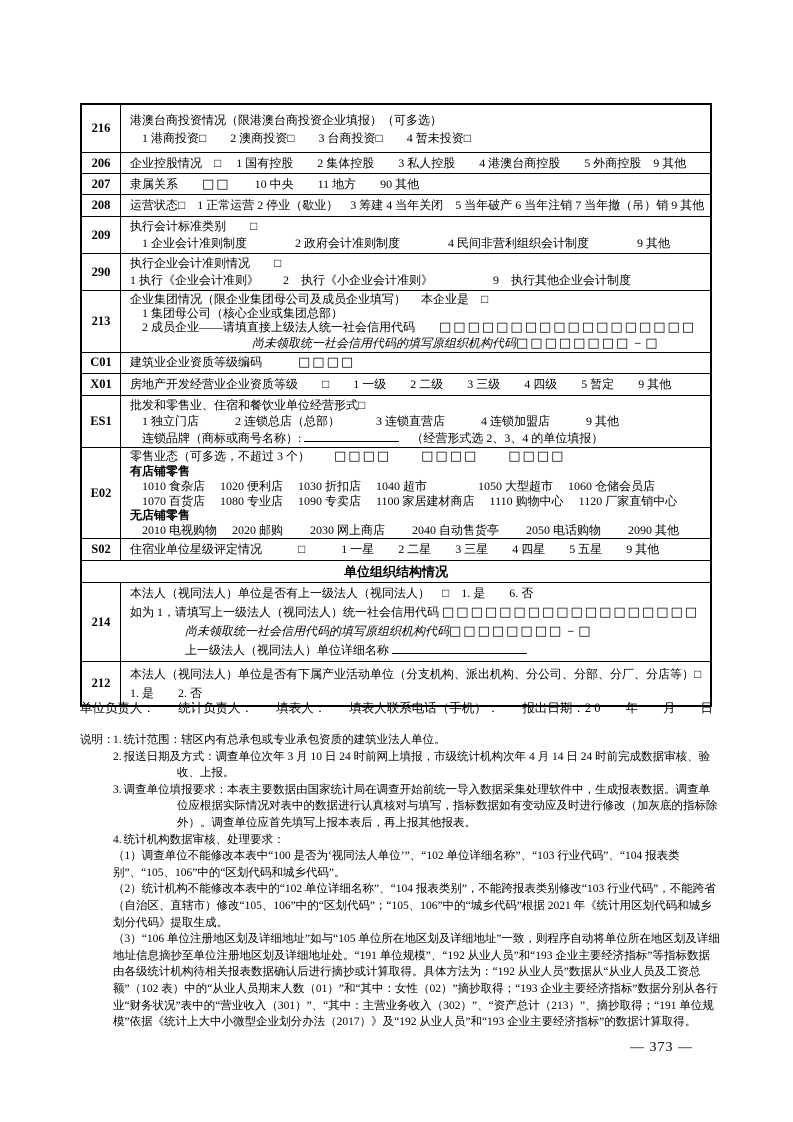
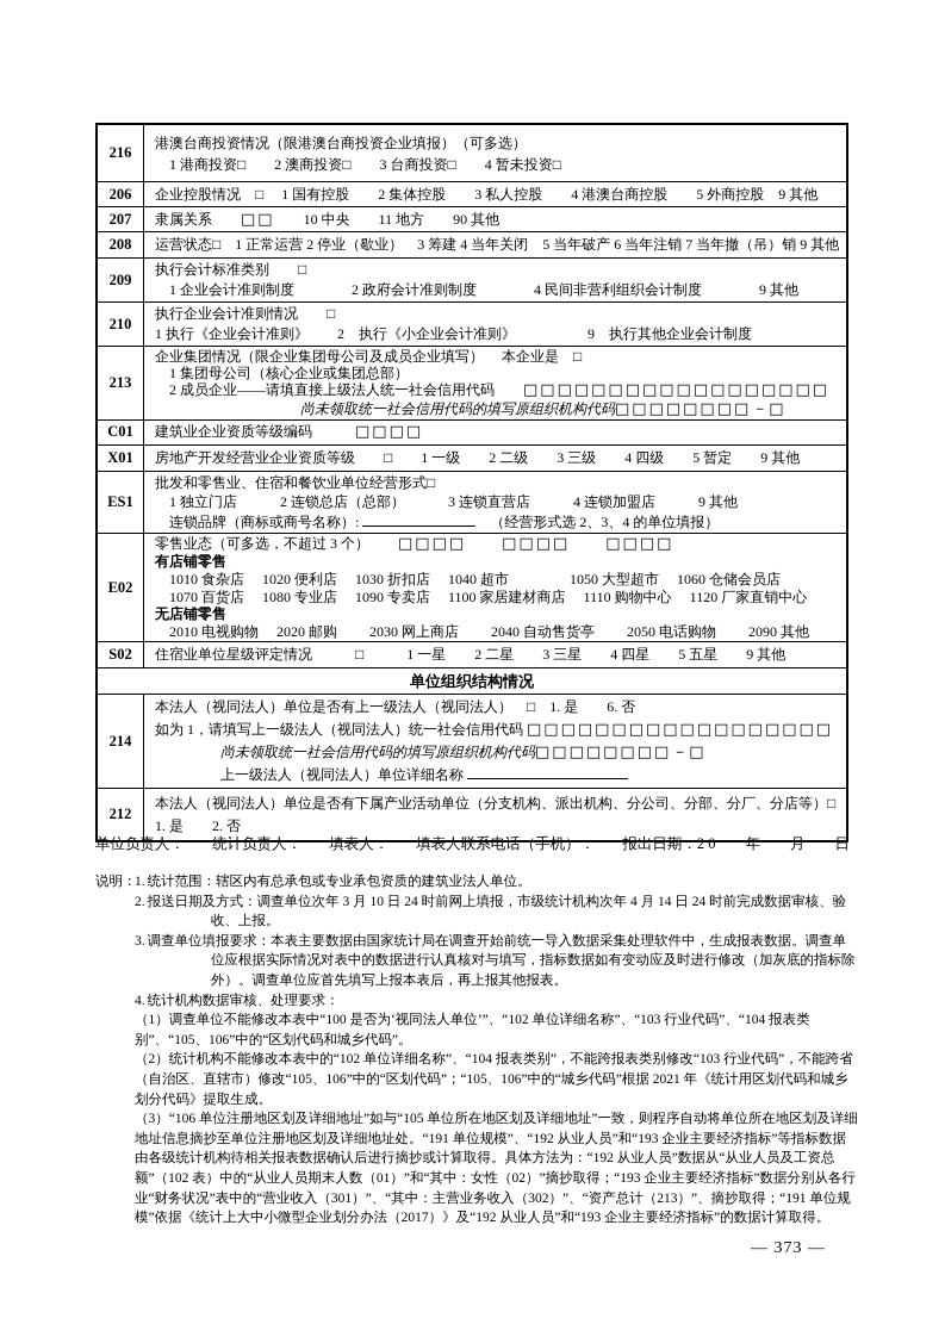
  216
  港澳台商投资情况（限港澳台商投资企业填报）（可多选）
  1 港商投资□ 2 澳商投资□ 3 台商投资□ 4 暂未投资□
  206
  企业控股情况 □ 1 国有控股 2 集体控股 3 私人控股 4 港澳台商控股 5 外商控股 9 其他
  207
  隶属关系 □□ 10 中央 11 地方 90 其他
  208
  运营状态□ 1 正常运营 2 停业（歇业） 3 筹建 4 当年关闭 5 当年破产 6 当年注销 7 当年撤（吊）销 9 其他
  209
  执行会计标准类别 □
  1 企业会计准则制度 2 政府会计准则制度 4 民间非营利组织会计制度 9 其他
- 290
+ 210
  执行企业会计准则情况 □
  1 执行《企业会计准则》 2 执行《小企业会计准则》 9 执行其他企业会计制度
  213
  企业集团情况（限企业集团母公司及成员企业填写） 本企业是 □
  1 集团母公司（核心企业或集团总部）
  2 成员企业——请填直接上级法人统一社会信用代码 □□□□□□□□□□□□□□□□□□
  尚未领取统一社会信用代码的填写原组织机构代码□□□□□□□□－□
  C01
  建筑业企业资质等级编码 □□□□
  X01
  房地产开发经营业企业资质等级 □ 1 一级 2 二级 3 三级 4 四级 5 暂定 9 其他
  ES1
  批发和零售业、住宿和餐饮业单位经营形式□
  1 独立门店 2 连锁总店（总部） 3 连锁直营店 4 连锁加盟店 9 其他
  连锁品牌（商标或商号名称）: （经营形式选 2、3、4 的单位填报）
  E02
  零售业态（可多选，不超过 3 个） □□□□ □□□□ □□□□
  有店铺零售
  1010 食杂店 1020 便利店 1030 折扣店 1040 超市 1050 大型超市 1060 仓储会员店
  1070 百货店 1080 专业店 1090 专卖店 1100 家居建材商店 1110 购物中心 1120 厂家直销中心
  无店铺零售
  2010 电视购物 2020 邮购 2030 网上商店 2040 自动售货亭 2050 电话购物 2090 其他
  S02
  住宿业单位星级评定情况 □ 1 一星 2 二星 3 三星 4 四星 5 五星 9 其他
  单位组织结构情况
  214
  本法人（视同法人）单位是否有上一级法人（视同法人） □ 1. 是 6. 否
  如为 1，请填写上一级法人（视同法人）统一社会信用代码 □□□□□□□□□□□□□□□□□□
  尚未领取统一社会信用代码的填写原组织机构代码□□□□□□□□－□
  上一级法人（视同法人）单位详细名称
  212
  本法人（视同法人）单位是否有下属产业活动单位（分支机构、派出机构、分公司、分部、分厂、分店等）□
  1. 是 2. 否
  单位负责人：
  统计负责人：
  填表人：
  填表人联系电话（手机）：
  报出日期：2 0 年 月 日
  说明：
  1. 统计范围：辖区内有总承包或专业承包资质的建筑业法人单位。
  2. 报送日期及方式：调查单位次年 3 月 10 日 24 时前网上填报，市级统计机构次年 4 月 14 日 24 时前完成数据审核、验收、上报。
  3. 调查单位填报要求：本表主要数据由国家统计局在调查开始前统一导入数据采集处理软件中，生成报表数据。调查单位应根据实际情况对表中的数据进行认真核对与填写，指标数据如有变动应及时进行修改（加灰底的指标除外）。调查单位应首先填写上报本表后，再上报其他报表。
  4. 统计机构数据审核、处理要求：
  （1）调查单位不能修改本表中“100 是否为‘视同法人单位’”、“102 单位详细名称”、“103 行业代码”、“104 报表类别”、“105、106”中的“区划代码和城乡代码”。
  （2）统计机构不能修改本表中的“102 单位详细名称”、“104 报表类别”，不能跨报表类别修改“103 行业代码”，不能跨省（自治区、直辖市）修改“105、106”中的“区划代码”；“105、106”中的“城乡代码”根据 2021 年《统计用区划代码和城乡划分代码》提取生成。
  （3）“106 单位注册地区划及详细地址”如与“105 单位所在地区划及详细地址”一致，则程序自动将单位所在地区划及详细地址信息摘抄至单位注册地区划及详细地址处。“191 单位规模”、“192 从业人员”和“193 企业主要经济指标”等指标数据由各级统计机构待相关报表数据确认后进行摘抄或计算取得。具体方法为：“192 从业人员”数据从“从业人员及工资总额”（102 表）中的“从业人员期末人数（01）”和“其中：女性（02）”摘抄取得；“193 企业主要经济指标”数据分别从各行业“财务状况”表中的“营业收入（301）”、“其中：主营业务收入（302）”、“资产总计（213）”、摘抄取得；“191 单位规模”依据《统计上大中小微型企业划分办法（2017）》及“192 从业人员”和“193 企业主要经济指标”的数据计算取得。
  — 373 —
